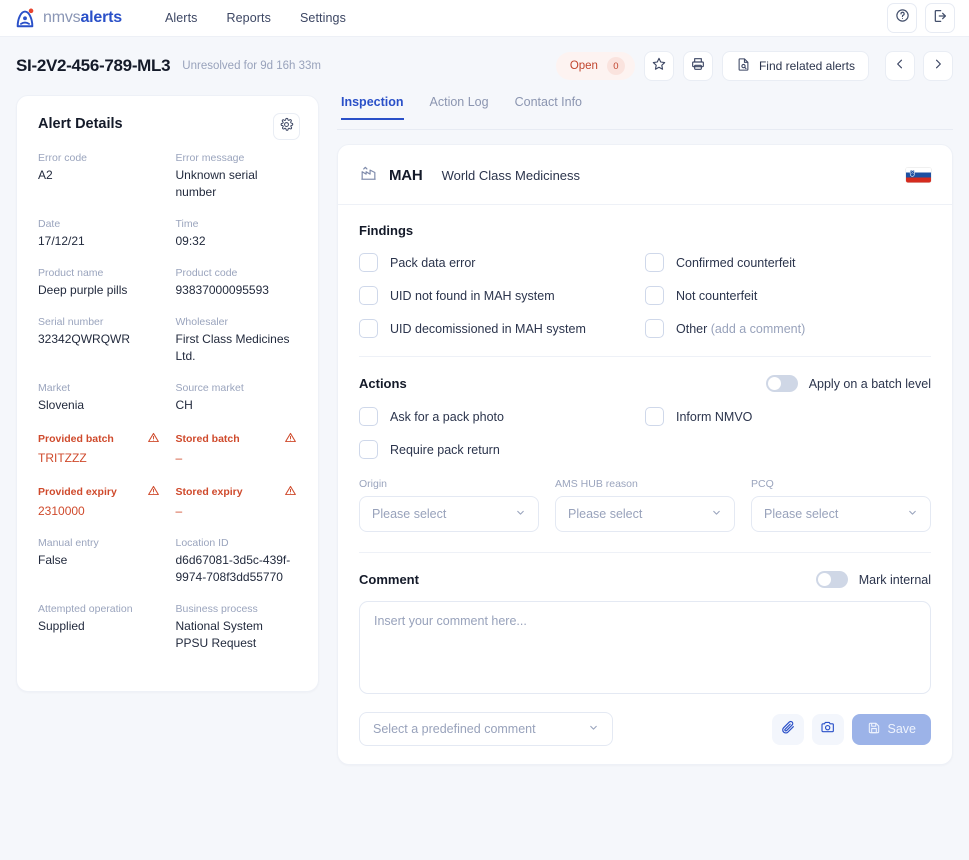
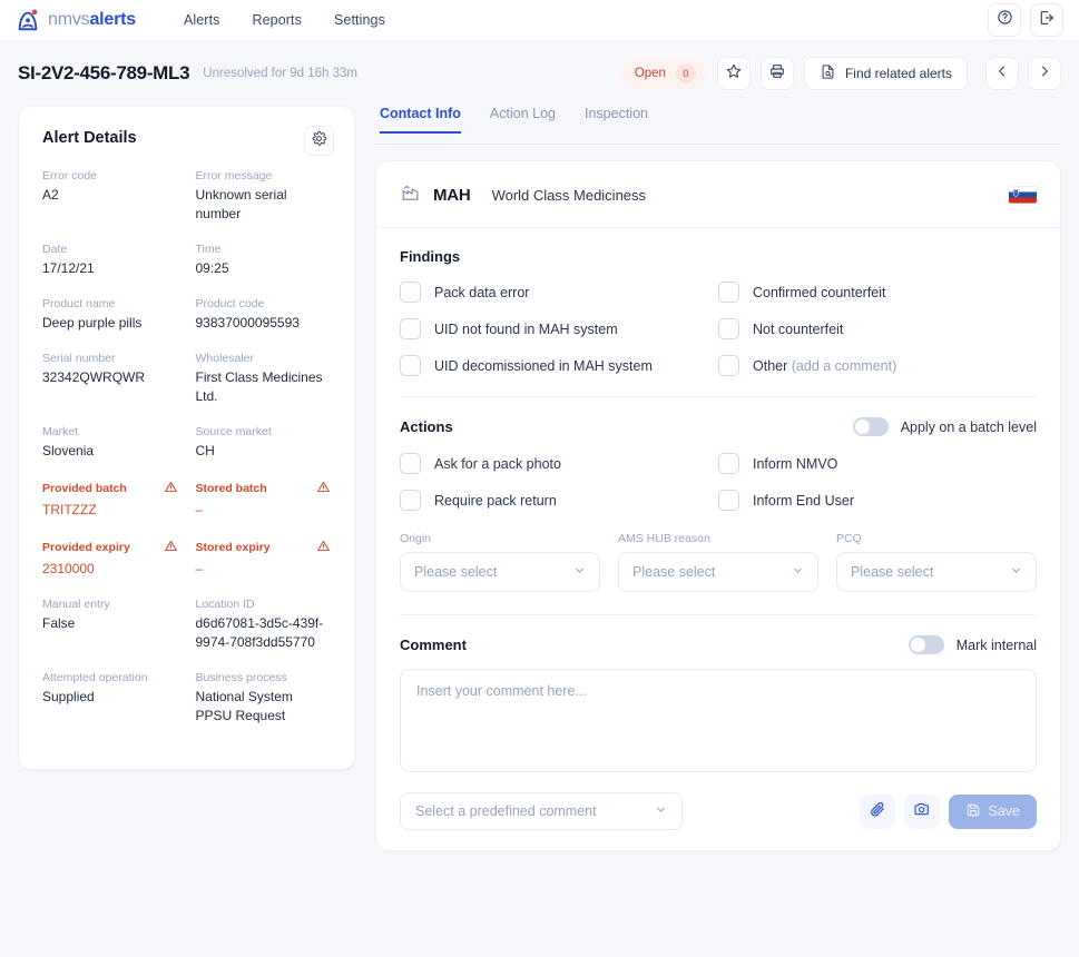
  nmvsalerts
  Alerts
  Reports
  Settings
  SI-2V2-456-789-ML3
  Unresolved for 9d 16h 33m
  Open
  0
  Find related alerts
  Alert Details
  Error code
  A2
  Error message
  Unknown serial number
  Date
  17/12/21
  Time
- 09:32
+ 09:25
  Product name
  Deep purple pills
  Product code
  93837000095593
  Serial number
  32342QWRQWR
  Wholesaler
  First Class Medicines Ltd.
  Market
  Slovenia
  Source market
  CH
  Provided batch
  TRITZZZ
  Stored batch
  –
  Provided expiry
  2310000
  Stored expiry
  –
  Manual entry
  False
  Location ID
  d6d67081-3d5c-439f-9974-708f3dd55770
  Attempted operation
  Supplied
  Business process
  National System PPSU Request
- Inspection
+ Contact Info
  Action Log
- Contact Info
+ Inspection
  MAH
  World Class Mediciness
  Findings
  Pack data error
  Confirmed counterfeit
  UID not found in MAH system
  Not counterfeit
  UID decomissioned in MAH system
  Other (add a comment)
  Actions
  Apply on a batch level
  Ask for a pack photo
  Inform NMVO
  Require pack return
+ Inform End User
  Origin
  Please select
  AMS HUB reason
  Please select
  PCQ
  Please select
  Comment
  Mark internal
  Insert your comment here...
  Select a predefined comment
  Save
